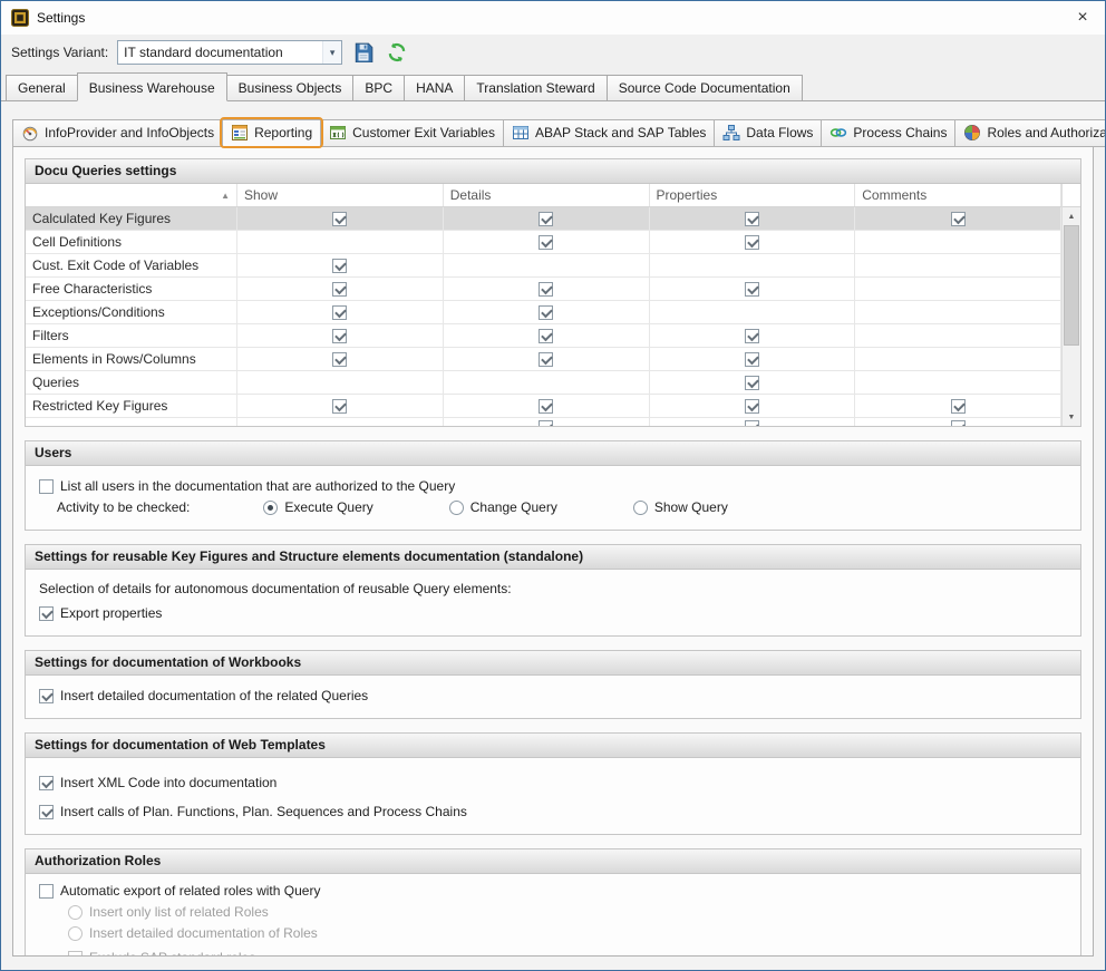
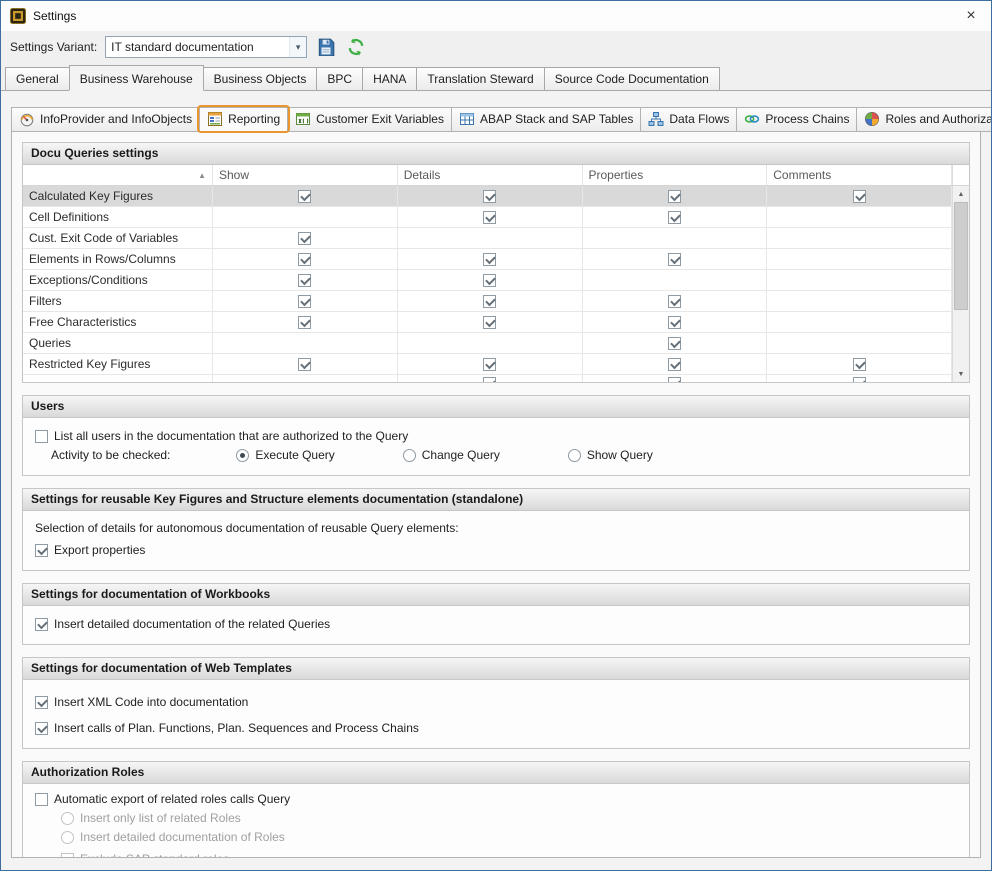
  Settings
  ×
  Settings Variant:
  IT standard documentation
  ▾
  General
  Business Warehouse
  Business Objects
  BPC
  HANA
  Translation Steward
  Source Code Documentation
  InfoProvider and InfoObjects
  Reporting
  Customer Exit Variables
  ABAP Stack and SAP Tables
  Data Flows
  Process Chains
  Roles and Authoriza
  Docu Queries settings
  ▲
  Show
  Details
  Properties
  Comments
  Calculated Key Figures
  Cell Definitions
  Cust. Exit Code of Variables
- Free Characteristics
+ Elements in Rows/Columns
  Exceptions/Conditions
  Filters
- Elements in Rows/Columns
+ Free Characteristics
  Queries
  Restricted Key Figures
  Users
  List all users in the documentation that are authorized to the Query
  Activity to be checked:
  Execute Query
  Change Query
  Show Query
  Settings for reusable Key Figures and Structure elements documentation (standalone)
  Selection of details for autonomous documentation of reusable Query elements:
  Export properties
  Settings for documentation of Workbooks
  Insert detailed documentation of the related Queries
  Settings for documentation of Web Templates
  Insert XML Code into documentation
  Insert calls of Plan. Functions, Plan. Sequences and Process Chains
  Authorization Roles
- Automatic export of related roles with Query
+ Automatic export of related roles calls Query
  Insert only list of related Roles
  Insert detailed documentation of Roles
